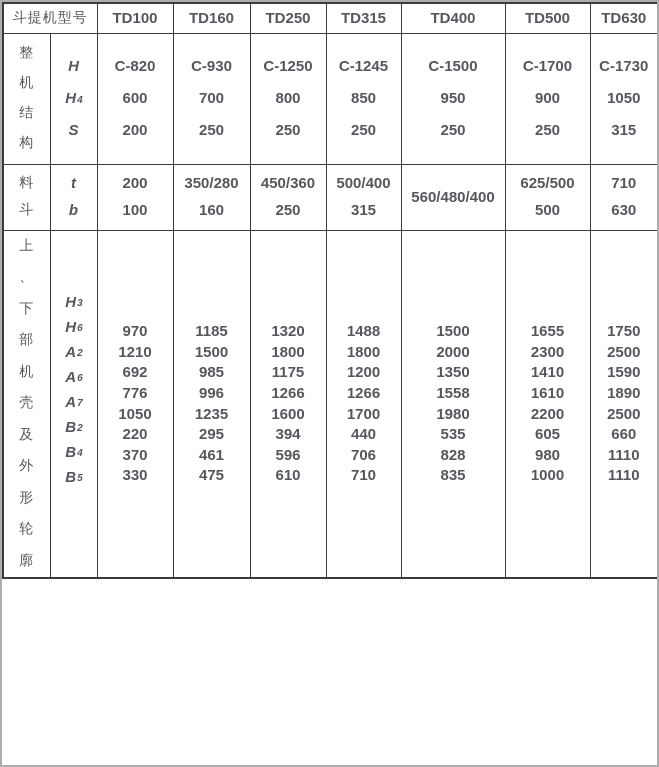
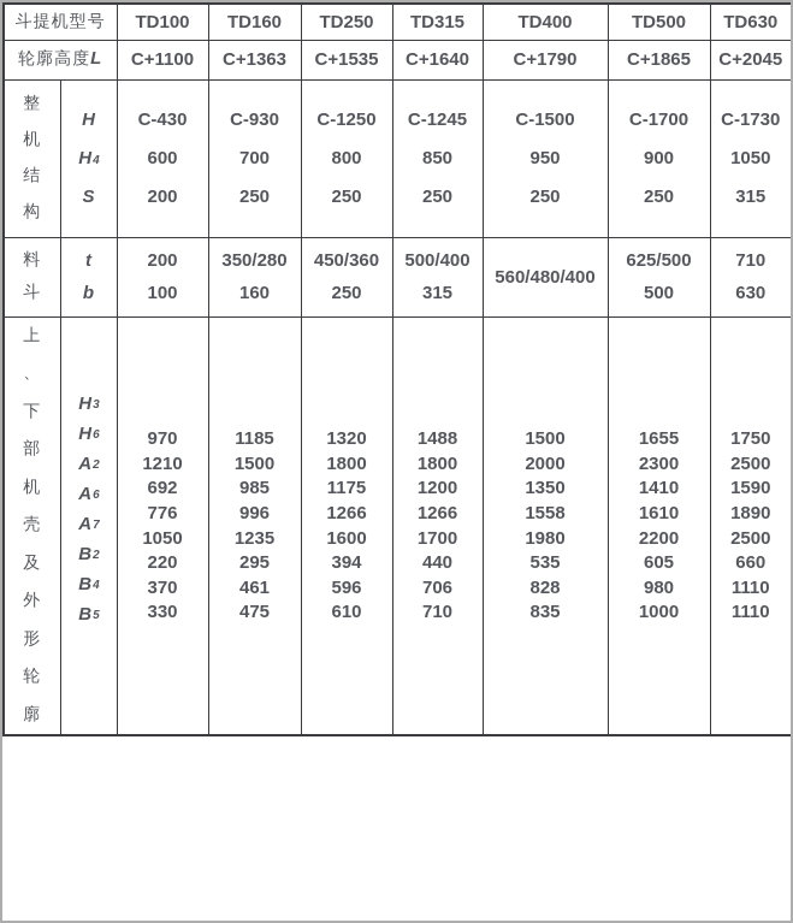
  斗提机型号	TD100	TD160	TD250	TD315	TD400	TD500	TD630
+ 轮廓高度L	C+1100	C+1363	C+1535	C+1640	C+1790	C+1865	C+2045
- 整机结构	HH4S	C-820600200	C-930700250	C-1250800250	C-1245850250	C-1500950250	C-1700900250	C-17301050315
+ 整机结构	HH4S	C-430600200	C-930700250	C-1250800250	C-1245850250	C-1500950250	C-1700900250	C-17301050315
  料斗	tb	200100	350/280160	450/360250	500/400315	560/480/400	625/500500	710630
  上、下部机壳及外形轮廓	H3H6A2A6A7B2B4B5	97012106927761050220370330	118515009859961235295461475	13201800117512661600394596610	14881800120012661700440706710	15002000135015581980535828835	165523001410161022006059801000	1750250015901890250066011101110
